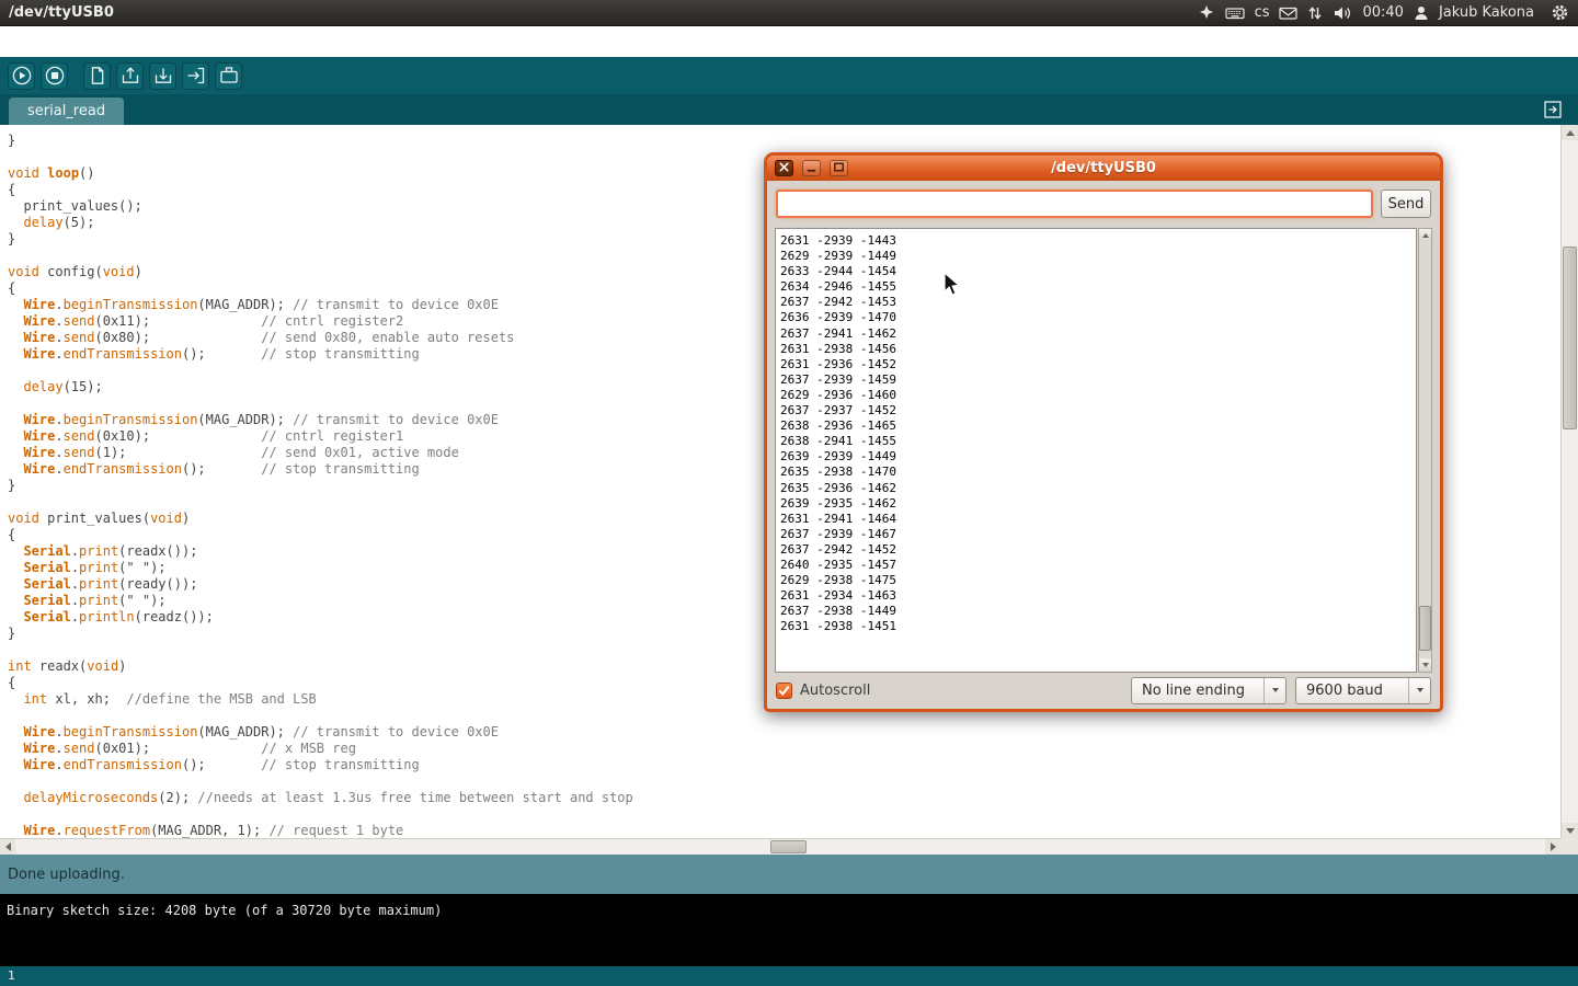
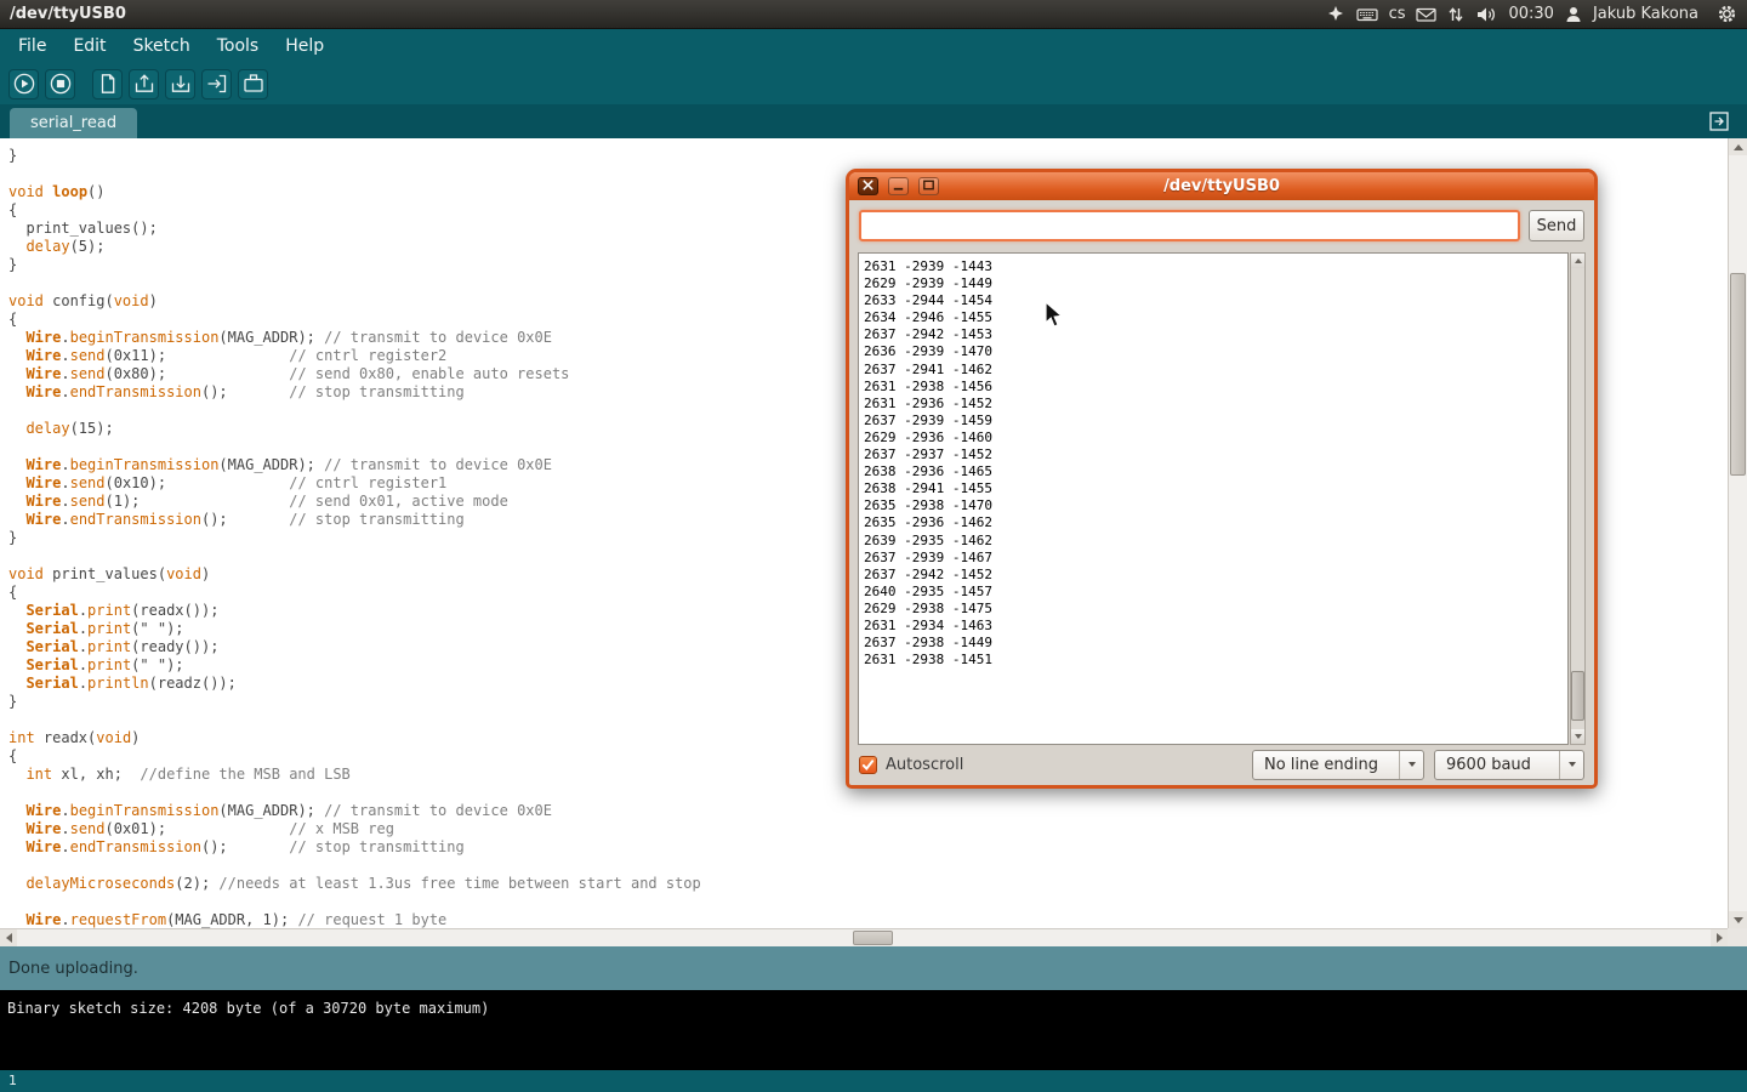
  /dev/ttyUSB0
  cs
- 00:40
+ 00:30
  Jakub Kakona
+ File
+ Edit
+ Sketch
+ Tools
+ Help
  serial_read
  }
  void loop()
  {
  print_values();
  delay(5);
  }
  void config(void)
  {
  Wire.beginTransmission(MAG_ADDR); // transmit to device 0x0E
  Wire.send(0x11); // cntrl register2
  Wire.send(0x80); // send 0x80, enable auto resets
  Wire.endTransmission(); // stop transmitting
  delay(15);
  Wire.beginTransmission(MAG_ADDR); // transmit to device 0x0E
  Wire.send(0x10); // cntrl register1
  Wire.send(1); // send 0x01, active mode
  Wire.endTransmission(); // stop transmitting
  }
  void print_values(void)
  {
  Serial.print(readx());
  Serial.print(" ");
  Serial.print(ready());
  Serial.print(" ");
  Serial.println(readz());
  }
  int readx(void)
  {
  int xl, xh; //define the MSB and LSB
  Wire.beginTransmission(MAG_ADDR); // transmit to device 0x0E
  Wire.send(0x01); // x MSB reg
  Wire.endTransmission(); // stop transmitting
  delayMicroseconds(2); //needs at least 1.3us free time between start and stop
  Wire.requestFrom(MAG_ADDR, 1); // request 1 byte
  Done uploading.
  Binary sketch size: 4208 byte (of a 30720 byte maximum)
  1
  /dev/ttyUSB0
  Send
  2631 -2939 -1443
  2629 -2939 -1449
  2633 -2944 -1454
  2634 -2946 -1455
  2637 -2942 -1453
  2636 -2939 -1470
  2637 -2941 -1462
  2631 -2938 -1456
  2631 -2936 -1452
  2637 -2939 -1459
  2629 -2936 -1460
  2637 -2937 -1452
  2638 -2936 -1465
  2638 -2941 -1455
- 2639 -2939 -1449
  2635 -2938 -1470
  2635 -2936 -1462
  2639 -2935 -1462
- 2631 -2941 -1464
  2637 -2939 -1467
  2637 -2942 -1452
  2640 -2935 -1457
  2629 -2938 -1475
  2631 -2934 -1463
  2637 -2938 -1449
  2631 -2938 -1451
  Autoscroll
  No line ending
  9600 baud
